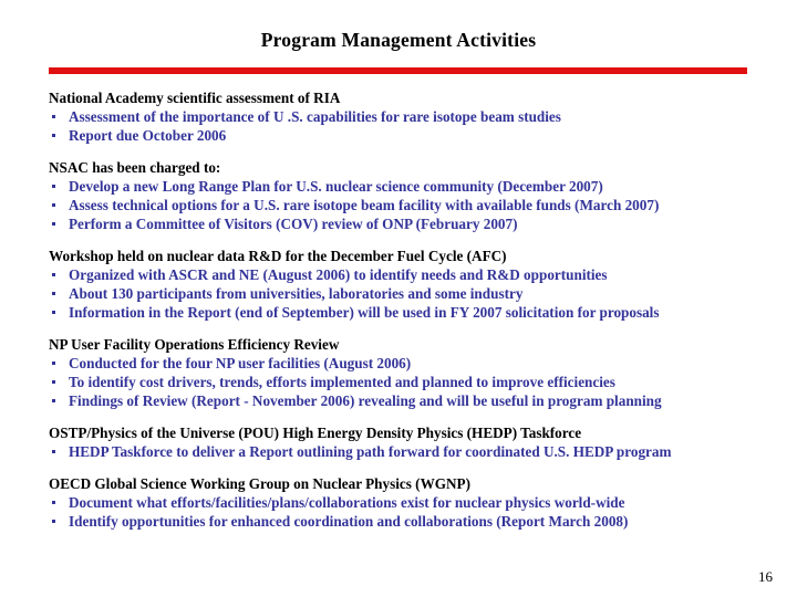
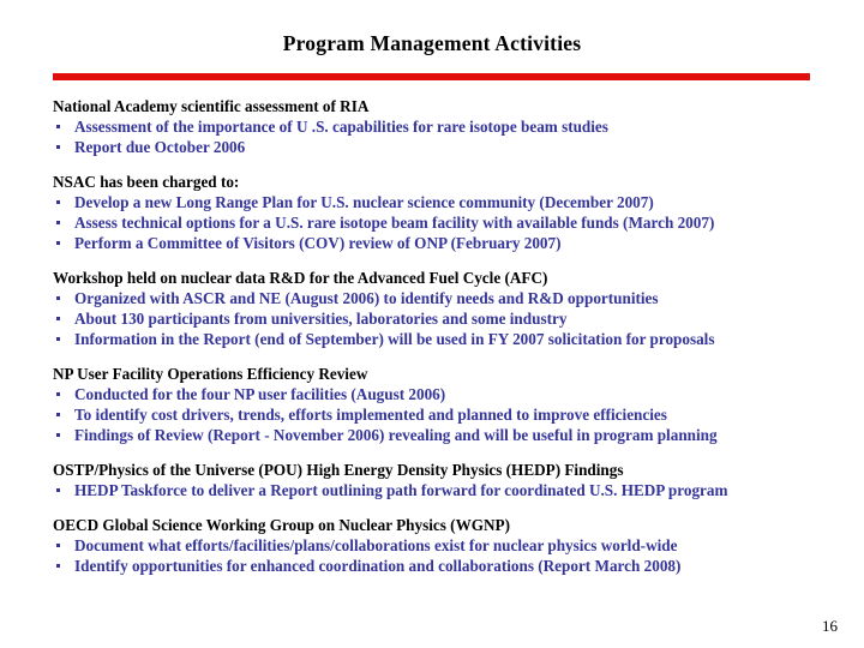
  Program Management Activities
  National Academy scientific assessment of RIA
  Assessment of the importance of U .S. capabilities for rare isotope beam studies
  Report due October 2006
  NSAC has been charged to:
  Develop a new Long Range Plan for U.S. nuclear science community (December 2007)
  Assess technical options for a U.S. rare isotope beam facility with available funds (March 2007)
  Perform a Committee of Visitors (COV) review of ONP (February 2007)
- Workshop held on nuclear data R&D for the December Fuel Cycle (AFC)
+ Workshop held on nuclear data R&D for the Advanced Fuel Cycle (AFC)
  Organized with ASCR and NE (August 2006) to identify needs and R&D opportunities
  About 130 participants from universities, laboratories and some industry
  Information in the Report (end of September) will be used in FY 2007 solicitation for proposals
  NP User Facility Operations Efficiency Review
  Conducted for the four NP user facilities (August 2006)
  To identify cost drivers, trends, efforts implemented and planned to improve efficiencies
  Findings of Review (Report - November 2006) revealing and will be useful in program planning
- OSTP/Physics of the Universe (POU) High Energy Density Physics (HEDP) Taskforce
+ OSTP/Physics of the Universe (POU) High Energy Density Physics (HEDP) Findings
  HEDP Taskforce to deliver a Report outlining path forward for coordinated U.S. HEDP program
  OECD Global Science Working Group on Nuclear Physics (WGNP)
  Document what efforts/facilities/plans/collaborations exist for nuclear physics world-wide
  Identify opportunities for enhanced coordination and collaborations (Report March 2008)
  16
